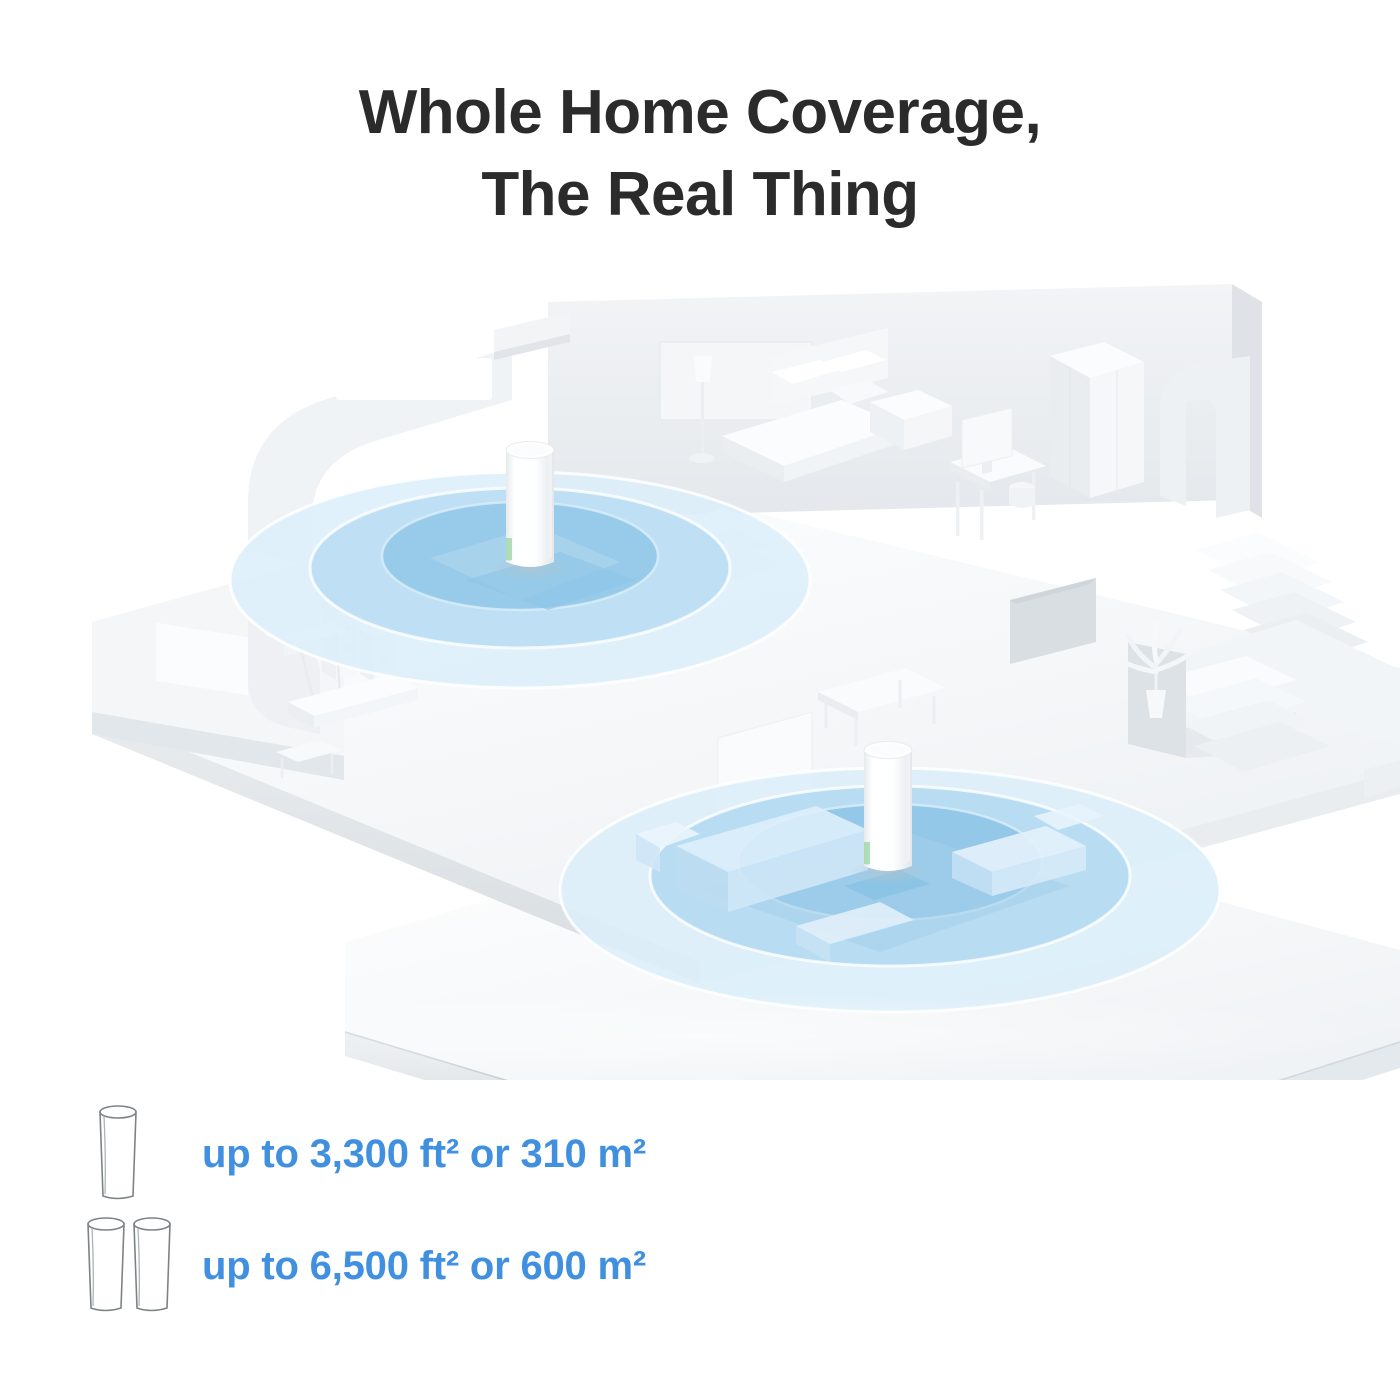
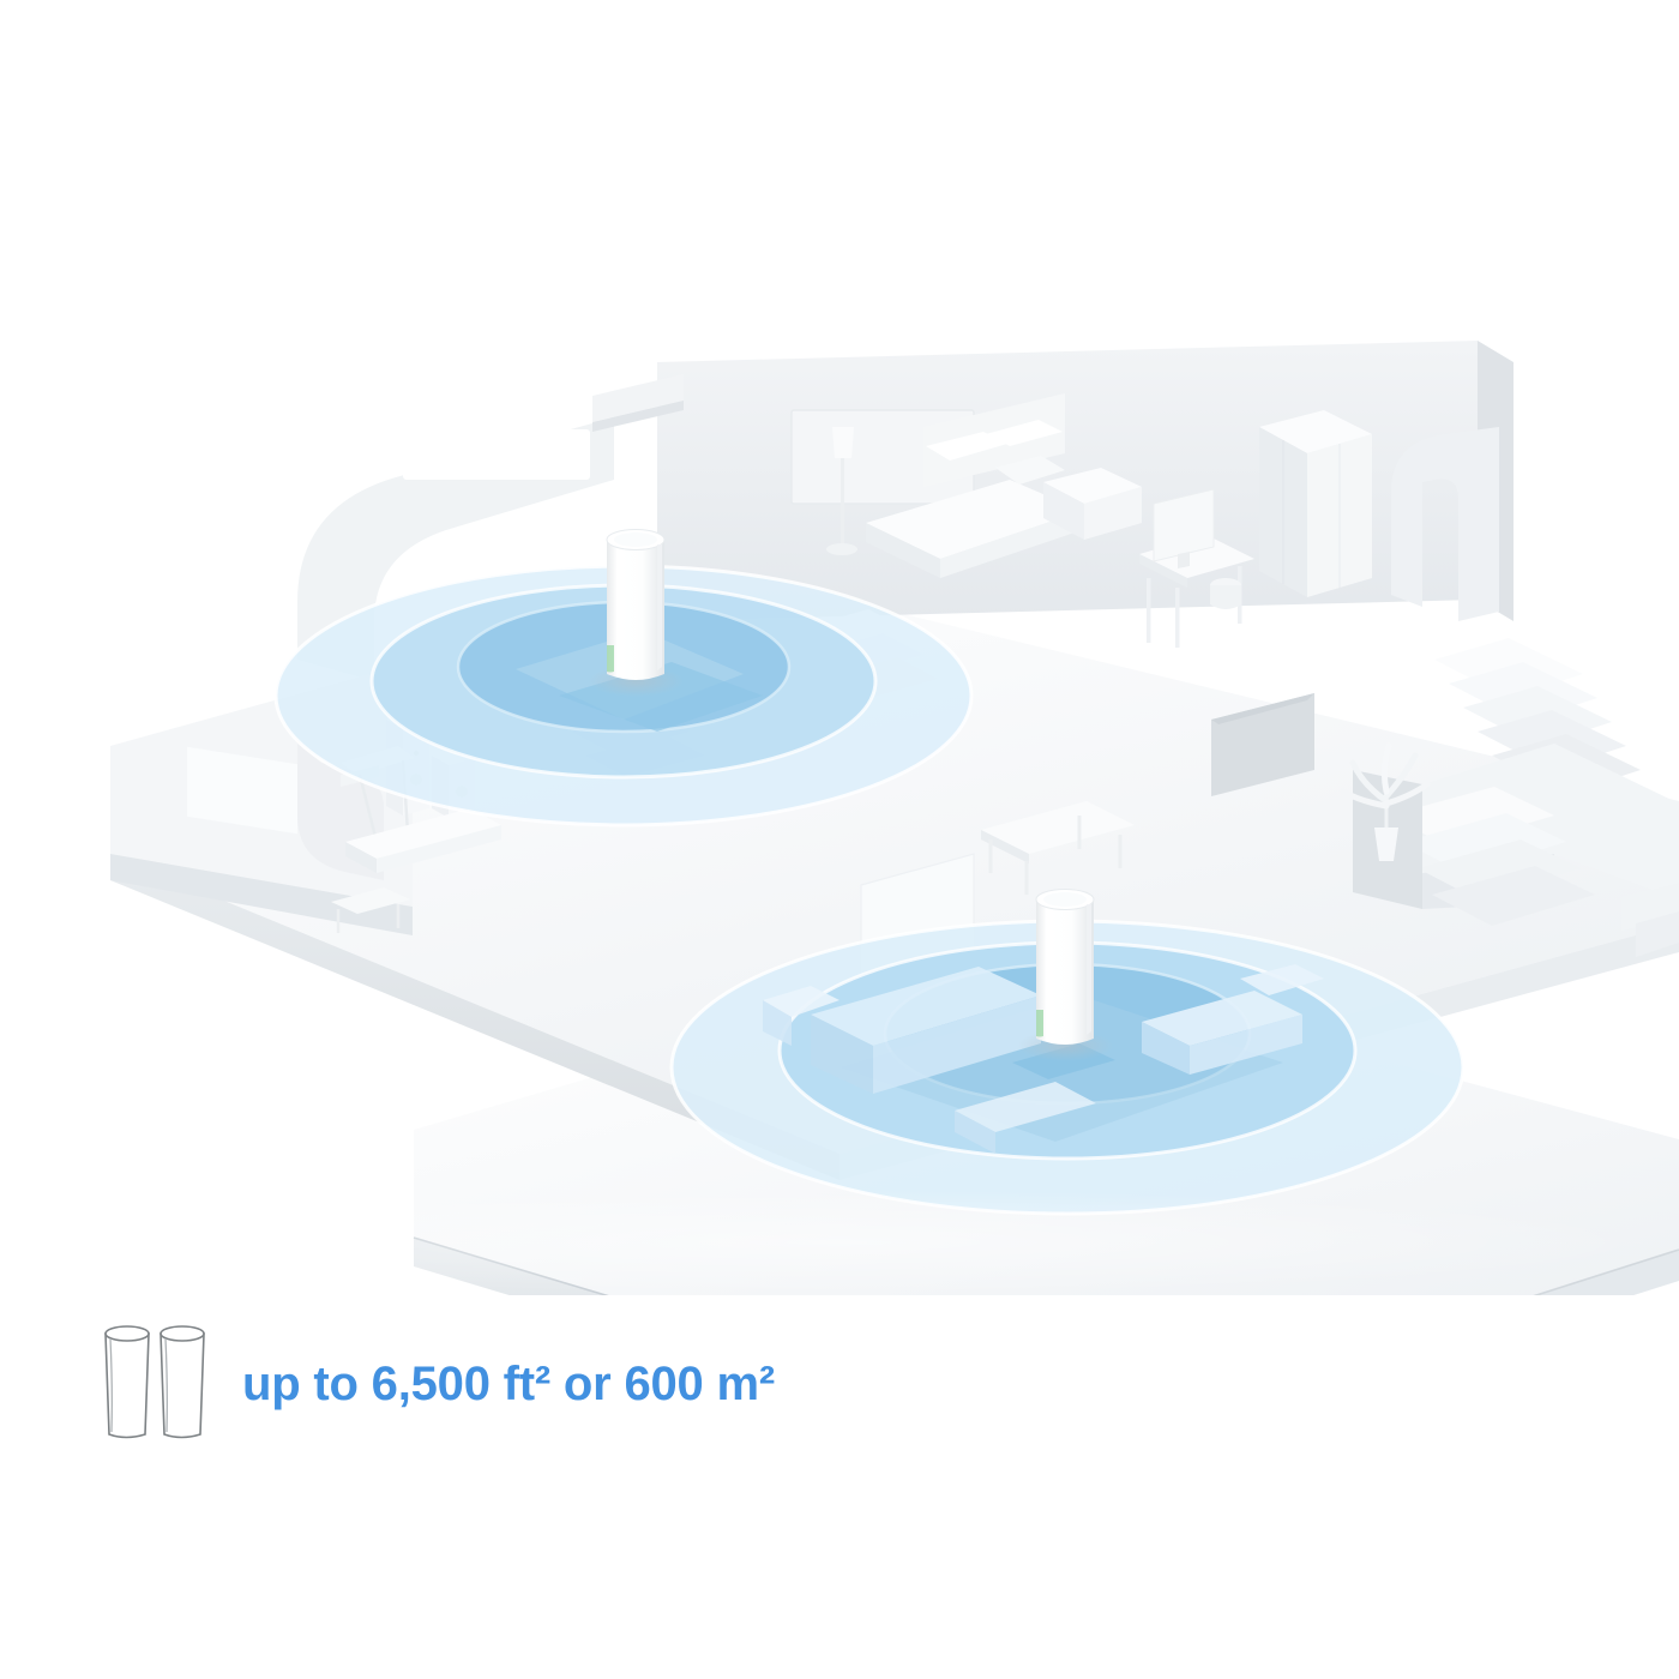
- Whole Home Coverage,
- The Real Thing
- up to 3,300 ft² or 310 m²
  up to 6,500 ft² or 600 m²
